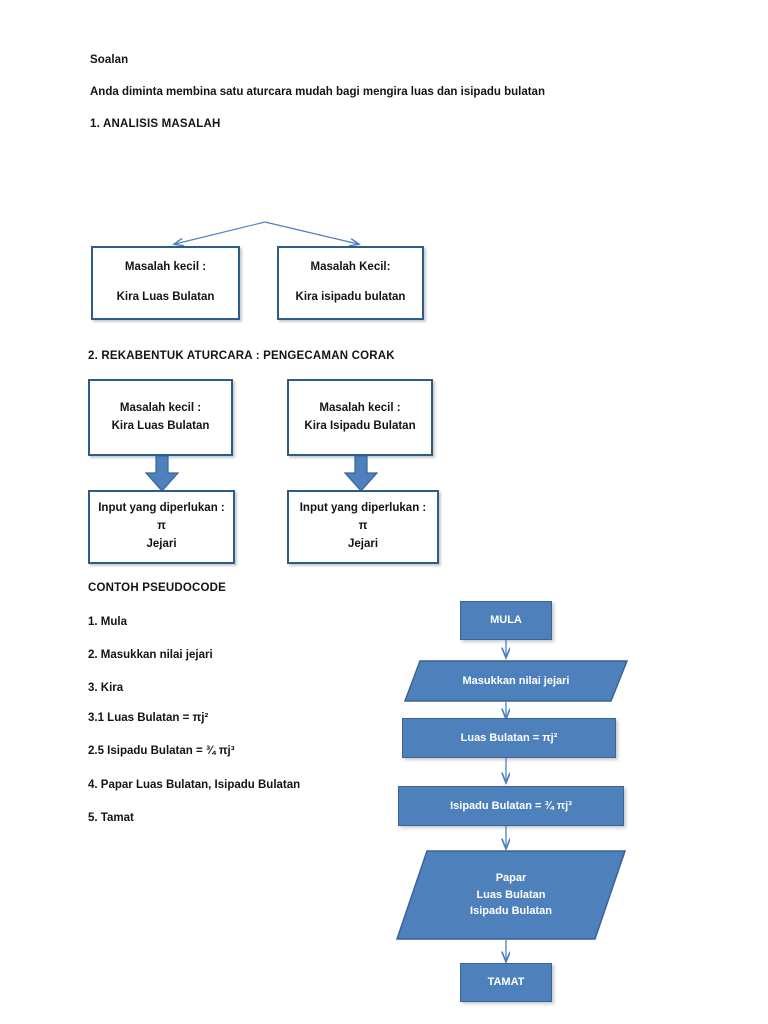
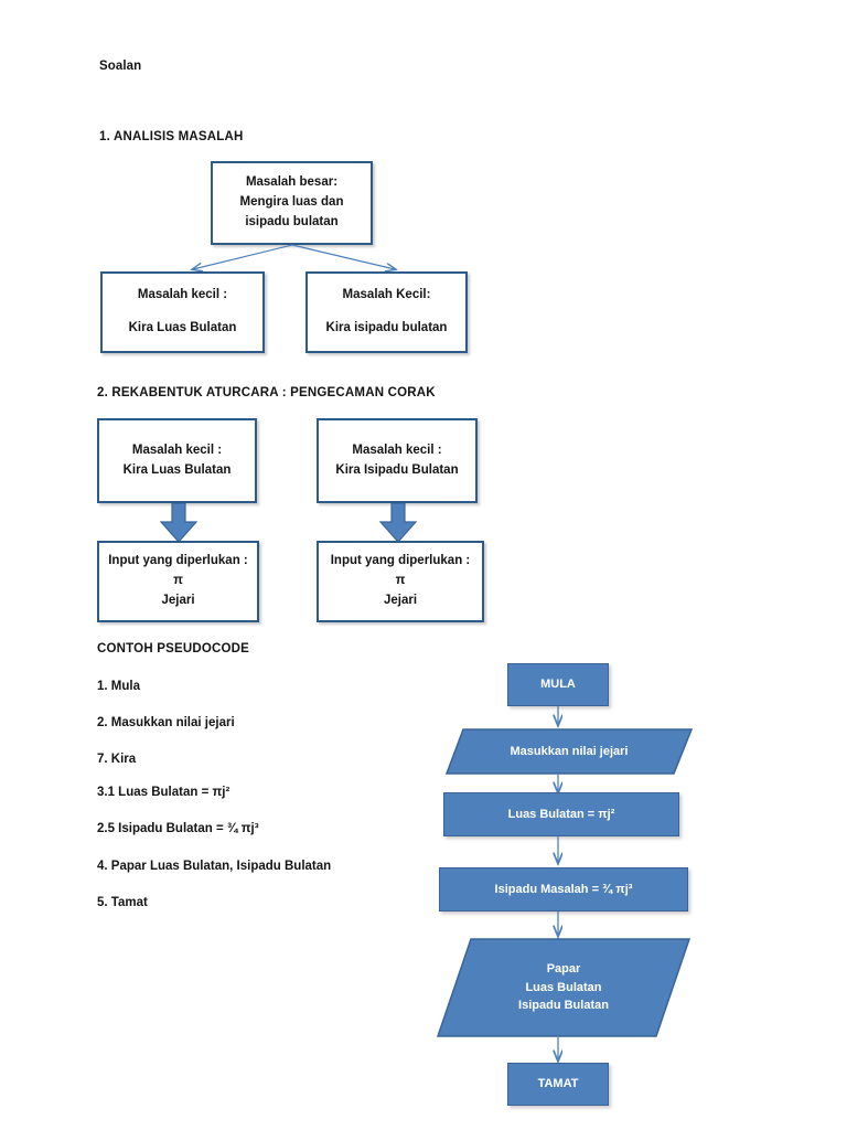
  Soalan
- Anda diminta membina satu aturcara mudah bagi mengira luas dan isipadu bulatan
  1. ANALISIS MASALAH
+ Masalah besar:
+ Mengira luas dan
+ isipadu bulatan
  Masalah kecil :
  Kira Luas Bulatan
  Masalah Kecil:
  Kira isipadu bulatan
  2. REKABENTUK ATURCARA : PENGECAMAN CORAK
  Masalah kecil :
  Kira Luas Bulatan
  Input yang diperlukan :
  π
  Jejari
  Masalah kecil :
  Kira Isipadu Bulatan
  Input yang diperlukan :
  π
  Jejari
  CONTOH PSEUDOCODE
  1. Mula
  2. Masukkan nilai jejari
- 3. Kira
+ 7. Kira
  3.1 Luas Bulatan = πj²
  2.5 Isipadu Bulatan = ¾ πj³
  4. Papar Luas Bulatan, Isipadu Bulatan
  5. Tamat
  MULA
  Masukkan nilai jejari
  Luas Bulatan = πj²
- Isipadu Bulatan = ¾ πj³
+ Isipadu Masalah = ¾ πj³
  Papar
  Luas Bulatan
  Isipadu Bulatan
  TAMAT
